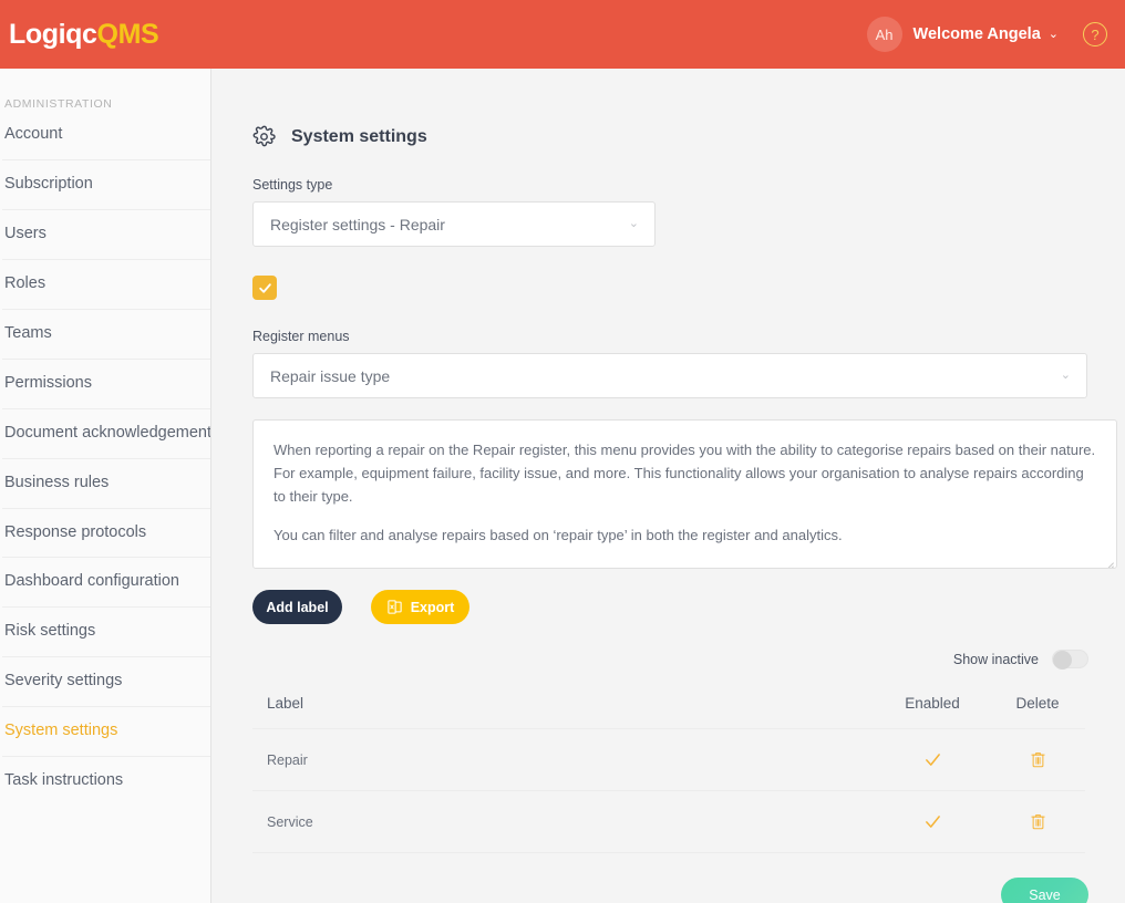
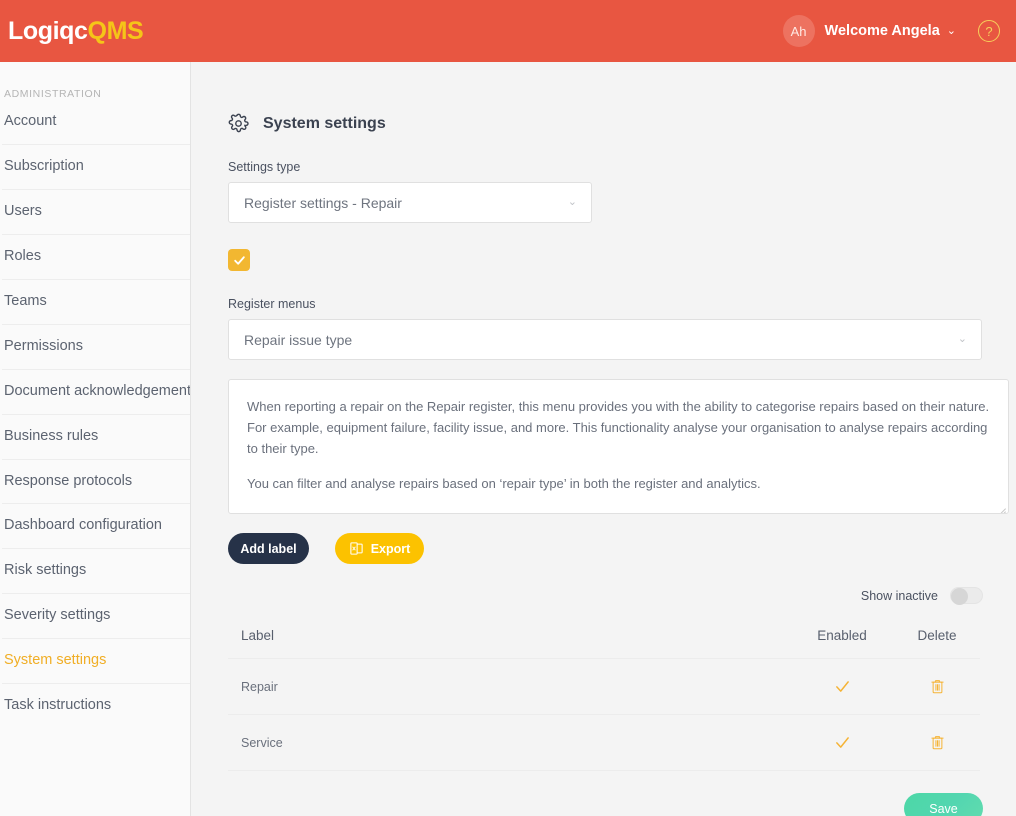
  LogiqcQMS
  Ah
  Welcome Angela
  ⌄
  ?
  ADMINISTRATION
  Account
  Subscription
  Users
  Roles
  Teams
  Permissions
  Document acknowledgement
  Business rules
  Response protocols
  Dashboard configuration
  Risk settings
  Severity settings
  System settings
  Task instructions
  System settings
  Settings type
  Register settings - Repair
  ⌄
  Register menus
  Repair issue type
  ⌄
- When reporting a repair on the Repair register, this menu provides you with the ability to categorise repairs based on their nature. For example, equipment failure, facility issue, and more. This functionality allows your organisation to analyse repairs according to their type.
+ When reporting a repair on the Repair register, this menu provides you with the ability to categorise repairs based on their nature. For example, equipment failure, facility issue, and more. This functionality analyse your organisation to analyse repairs according to their type.
  You can filter and analyse repairs based on ‘repair type’ in both the register and analytics.
  Add label
  Export
  Show inactive
  Label	Enabled	Delete
  Repair
  Service
  Save
